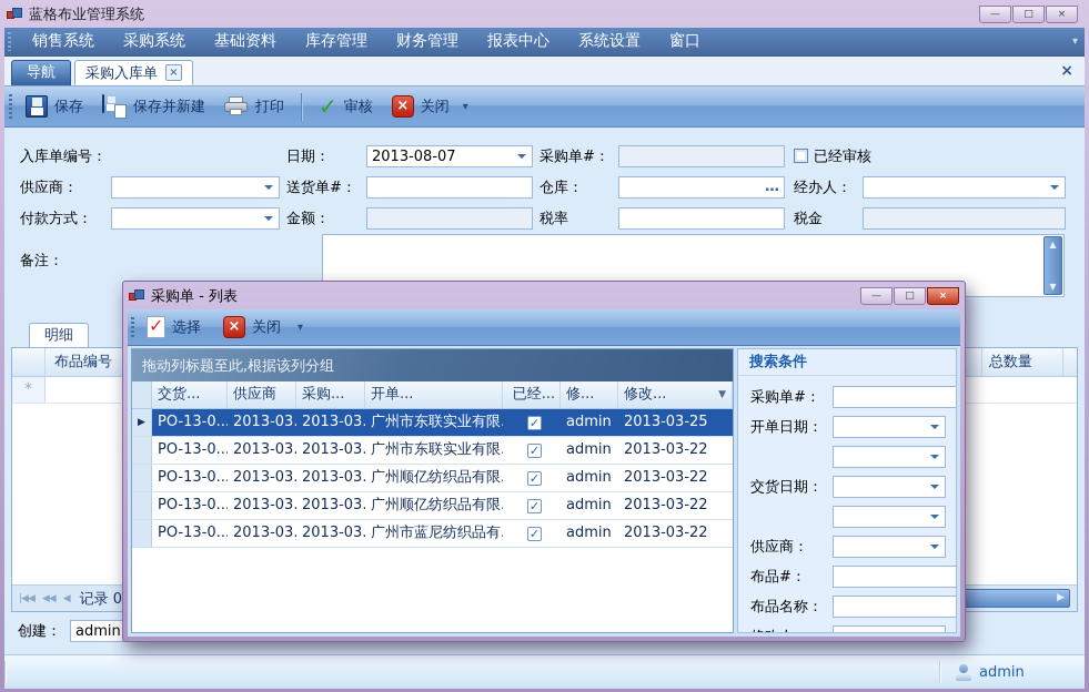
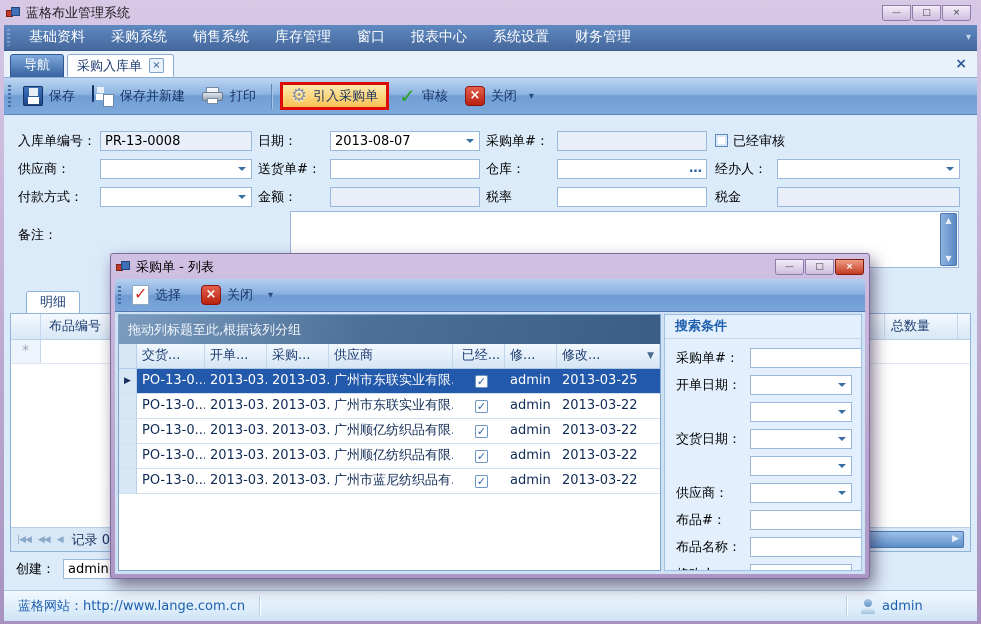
  蓝格布业管理系统
  —
  □
  ×
- 销售系统
+ 基础资料
  采购系统
- 基础资料
+ 销售系统
  库存管理
- 财务管理
+ 窗口
  报表中心
  系统设置
- 窗口
+ 财务管理
  ▾
  导航
  采购入库单
  ×
  ×
  保存
  保存并新建
  打印
+ ⚙
+ 引入采购单
  ✓
  审核
  ×
  关闭
  ▾
  入库单编号：
+ PR-13-0008
  日期：
  2013-08-07
  采购单#：
  已经审核
  供应商：
  送货单#：
  仓库：
  …
  经办人：
  付款方式：
  金额：
  税率
  税金
  备注：
  ▲
  ▼
  明细
  布品编号
  总数量
  *
  |◀◀
  ◀◀
  ◀
  记录 0
  ▶
  创建：
  admin
+ 蓝格网站：http://www.lange.com.cn
  admin
  采购单 - 列表
  —
  □
  ×
  ✓
  选择
  ×
  关闭
  ▾
  拖动列标题至此,根据该列分组
  交货...
- 供应商
+ 开单...
  采购...
- 开单...
+ 供应商
  已经...
  修...
  修改...
  ▼
  ▶
  PO-13-0..
  2013-03
  2013-03
  广州市东联实业有限
  ✓
  admin
  2013-03-25
  PO-13-0...
  2013-03.
  2013-03.
  广州市东联实业有限
  ✓
  admin
  2013-03-22
  PO-13-0...
  2013-03.
  2013-03.
  广州顺亿纺织品有限
  ✓
  admin
  2013-03-22
  PO-13-0...
  2013-03.
  2013-03.
  广州顺亿纺织品有限
  ✓
  admin
  2013-03-22
  PO-13-0...
  2013-03.
  2013-03.
  广州市蓝尼纺织品有
  ✓
  admin
  2013-03-22
  搜索条件
  采购单#：
  开单日期：
  交货日期：
  供应商：
  布品#：
  布品名称：
